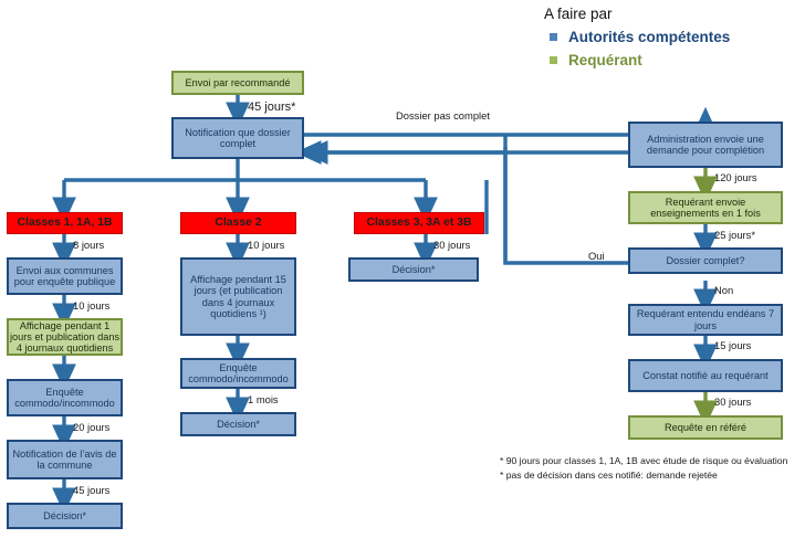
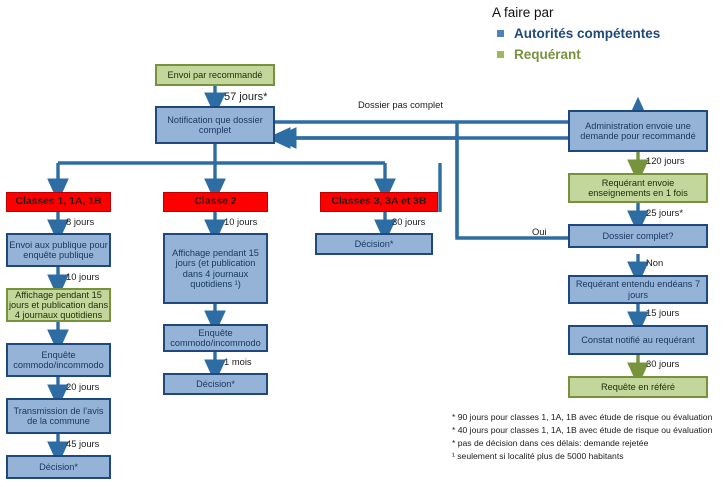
  A faire par
  Autorités compétentes
  Requérant
  Envoi par recommandé
  Notification que dossier complet
  Classes 1, 1A, 1B
  Classe 2
  Classes 3, 3A et 3B
- Envoi aux communes pour enquête publique
+ Envoi aux publique pour enquête publique
- Affichage pendant 1 jours et publication dans 4 journaux quotidiens
+ Affichage pendant 15 jours et publication dans 4 journaux quotidiens
  Enquête commodo/incommodo
- Notification de l’avis de la commune
+ Transmission de l’avis de la commune
  Décision*
  Affichage pendant 15 jours (et publication dans 4 journaux quotidiens ¹)
  Enquête commodo/incommodo
  Décision*
  Décision*
- Administration envoie une demande pour complétion
+ Administration envoie une demande pour recommandé
  Requérant envoie enseignements en 1 fois
  Dossier complet?
  Requérant entendu endéans 7 jours
  Constat notifié au requérant
  Requête en référé
- 45 jours*
+ 57 jours*
  Dossier pas complet
  8 jours
  10 jours
  20 jours
  45 jours
  10 jours
  1 mois
  30 jours
  120 jours
  25 jours*
  Non
  Oui
  15 jours
  30 jours
  * 90 jours pour classes 1, 1A, 1B avec étude de risque ou évaluation
+ * 40 jours pour classes 1, 1A, 1B avec étude de risque ou évaluation
- * pas de décision dans ces notifié: demande rejetée
+ * pas de décision dans ces délais: demande rejetée
+ ¹ seulement si localité plus de 5000 habitants
